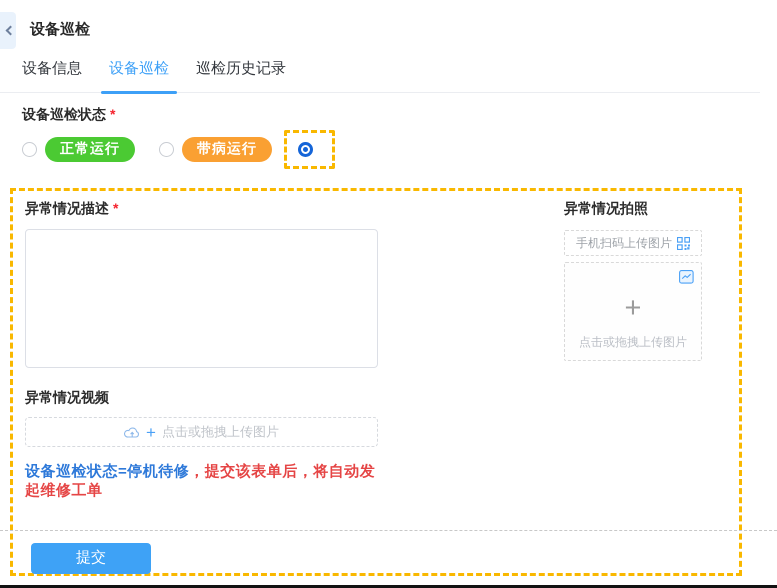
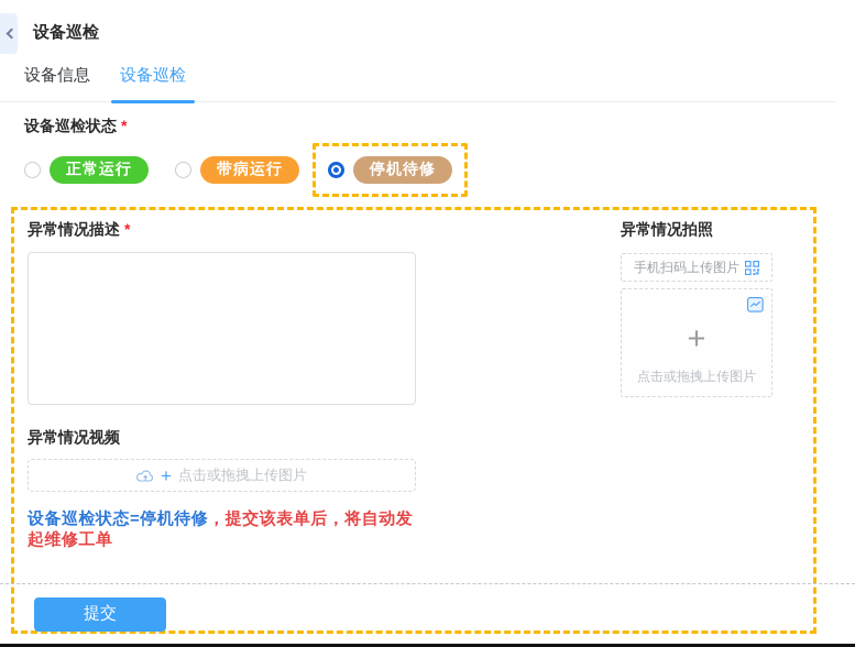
  设备巡检
  设备信息
  设备巡检
- 巡检历史记录
  设备巡检状态 *
  正常运行
  带病运行
+ 停机待修
  异常情况描述 *
  异常情况视频
  +
  点击或拖拽上传图片
  设备巡检状态=停机待修，提交该表单后，将自动发起维修工单
  异常情况拍照
  手机扫码上传图片
  +
  点击或拖拽上传图片
  提交
